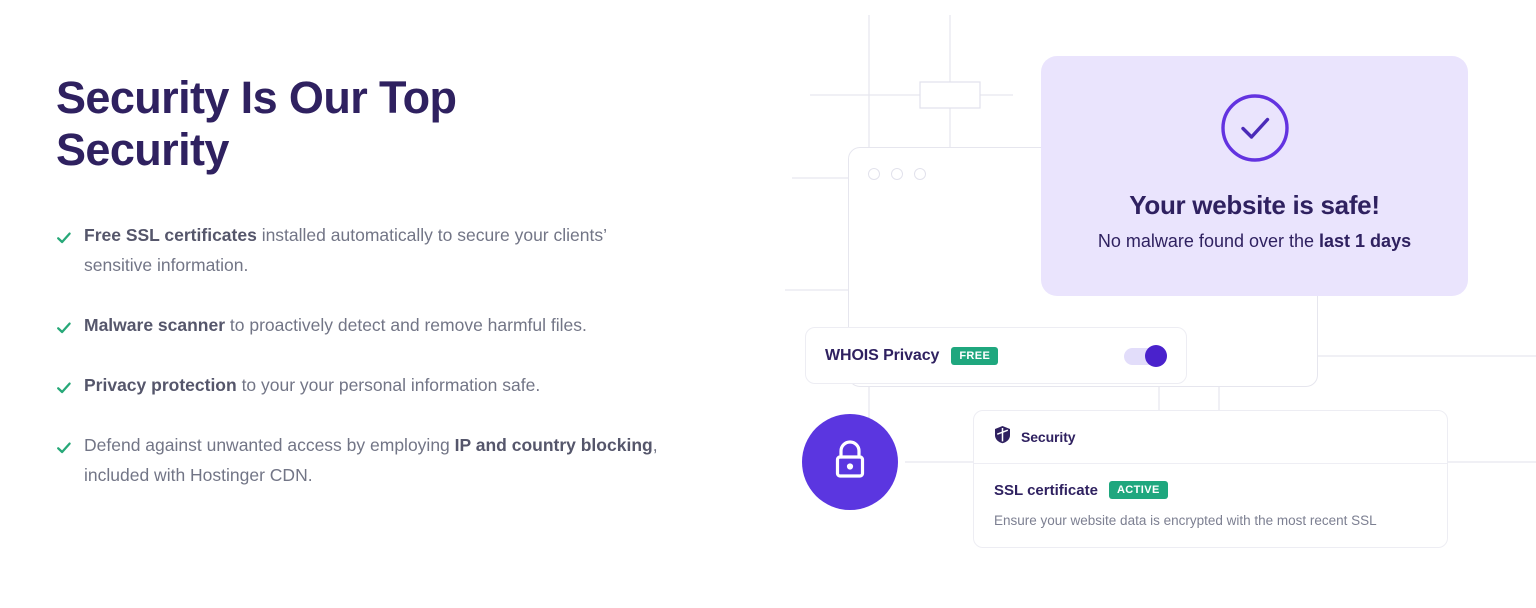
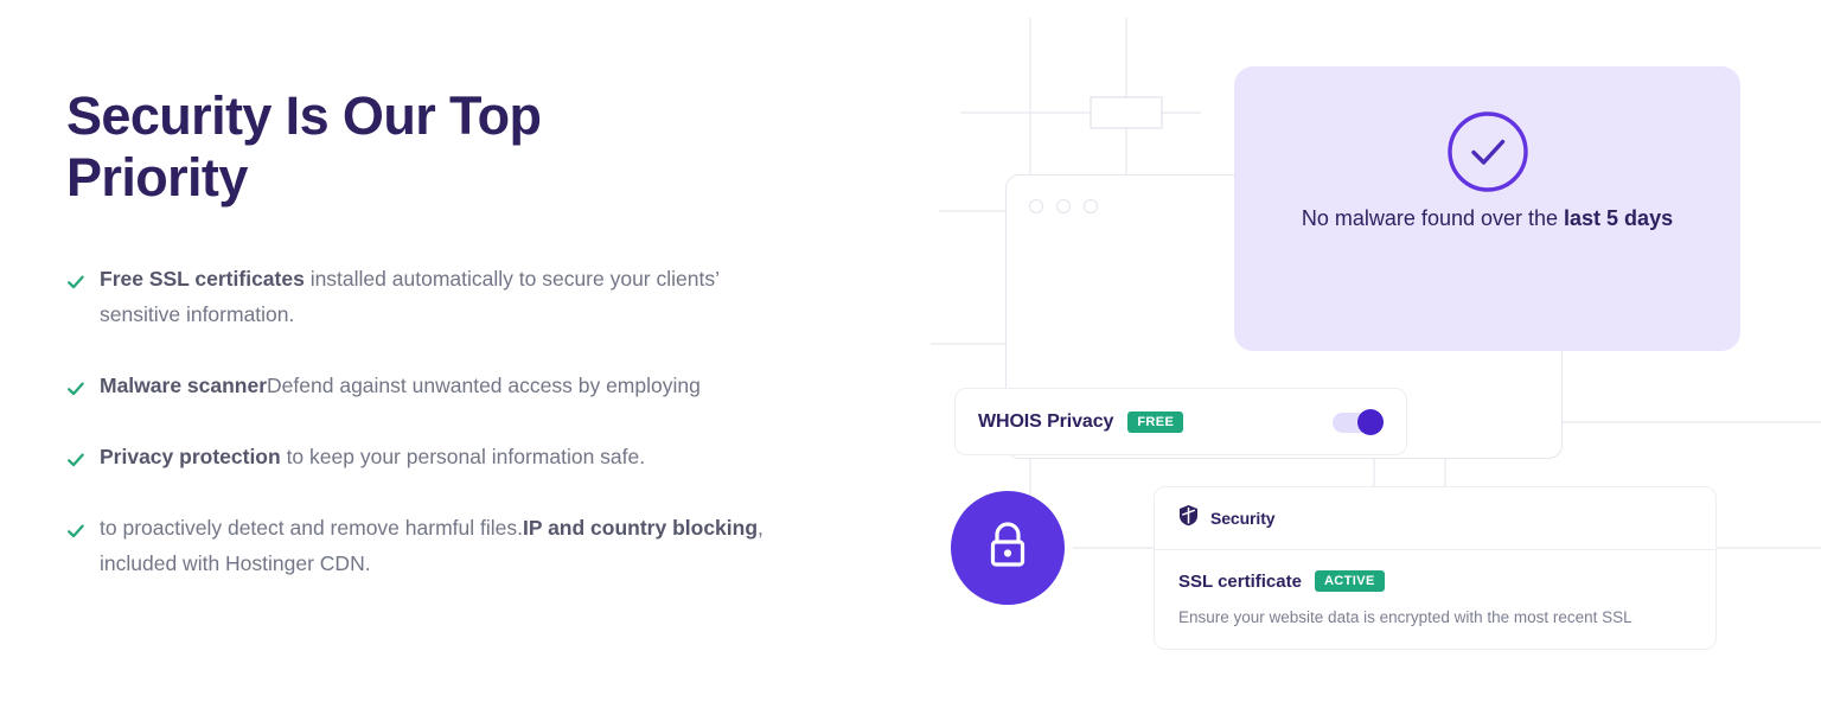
- Security Is Our Top Security
+ Security Is Our Top Priority
  Free SSL certificates installed automatically to secure your clients’ sensitive information.
- Malware scanner to proactively detect and remove harmful files.
+ Malware scannerDefend against unwanted access by employing
- Privacy protection to your your personal information safe.
+ Privacy protection to keep your personal information safe.
- Defend against unwanted access by employing IP and country blocking, included with Hostinger CDN.
+ to proactively detect and remove harmful files.IP and country blocking, included with Hostinger CDN.
- Your website is safe!
- No malware found over the last 1 days
+ No malware found over the last 5 days
  WHOIS Privacy
  FREE
  Security
  SSL certificate
  ACTIVE
  Ensure your website data is encrypted with the most recent SSL
